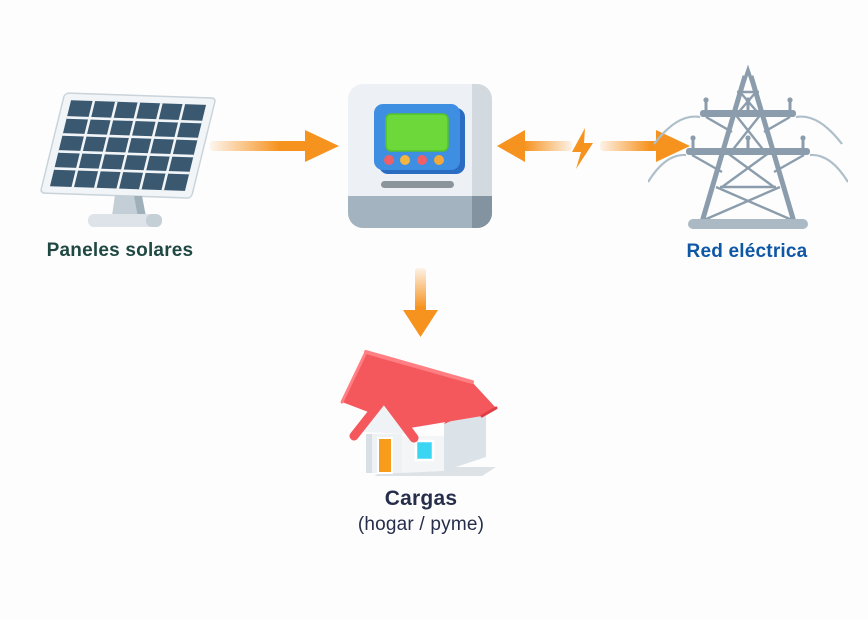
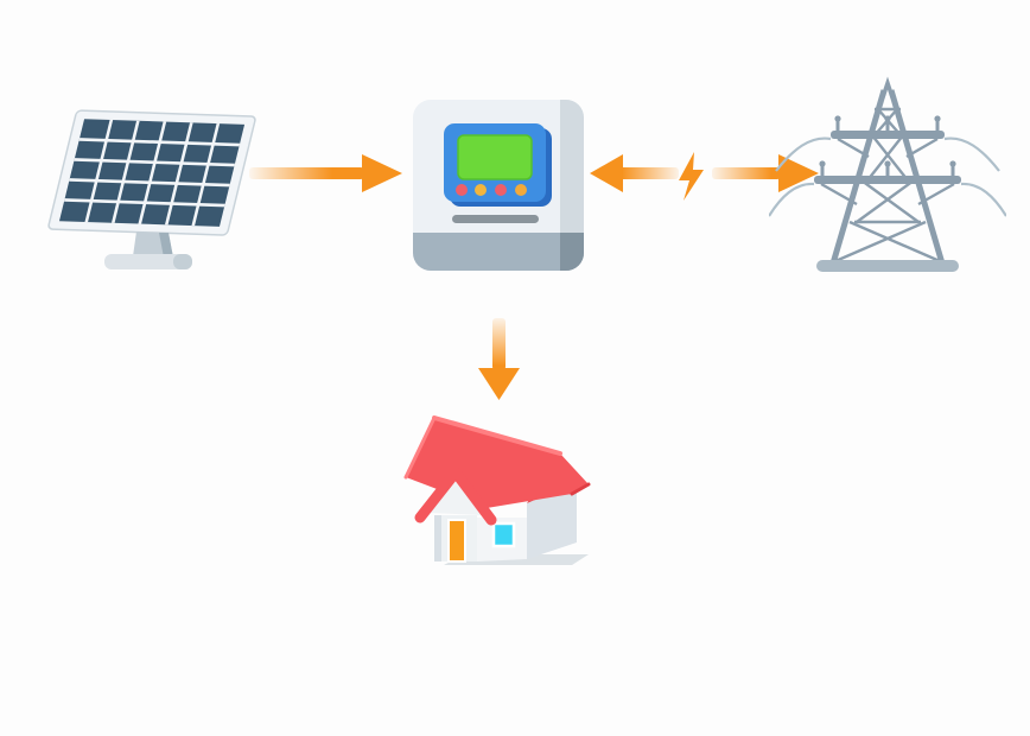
- Paneles solares
- Red eléctrica
- Cargas
- (hogar / pyme)
